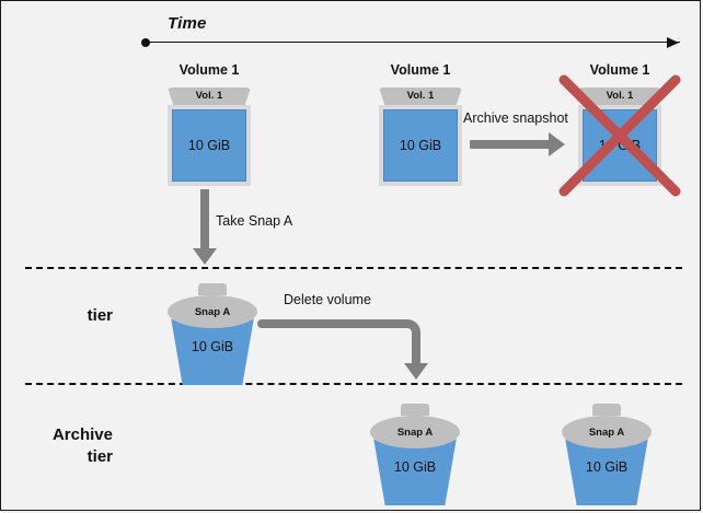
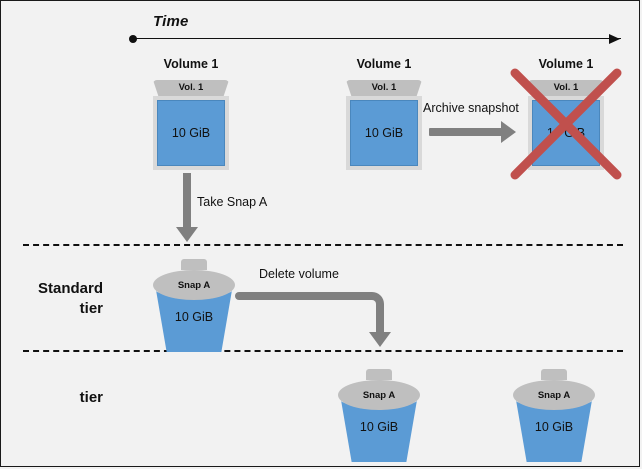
  Time
+ Standard
  tier
- Archive
  tier
  Volume 1
  Vol. 1
  10 GiB
  Volume 1
  Vol. 1
  10 GiB
  Volume 1
  Vol. 1
  Take Snap A
  Archive snapshot
  Snap A
  10 GiB
  Delete volume
  Snap A
  10 GiB
  Snap A
  10 GiB
